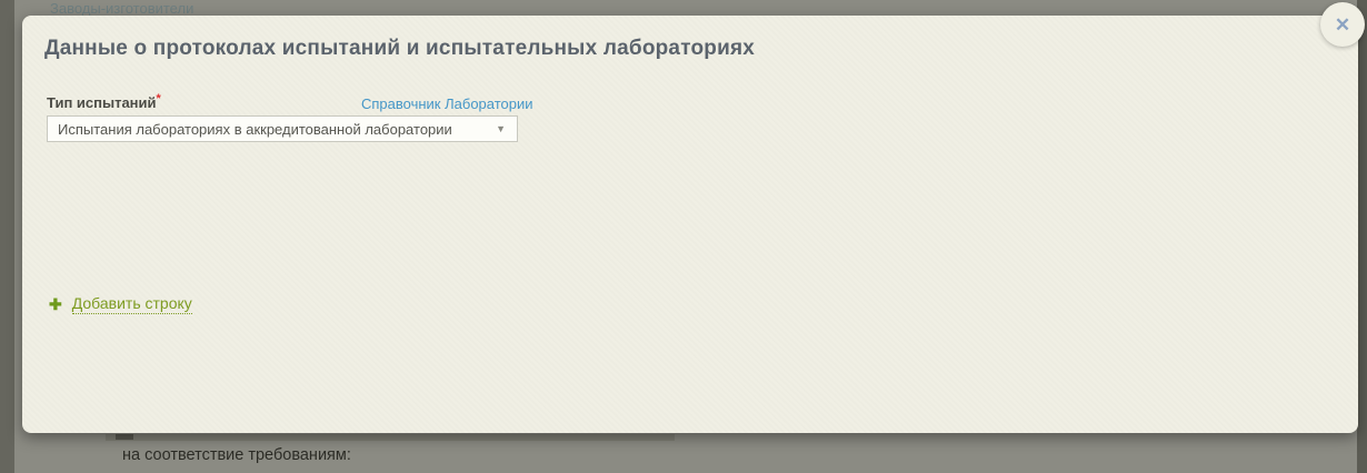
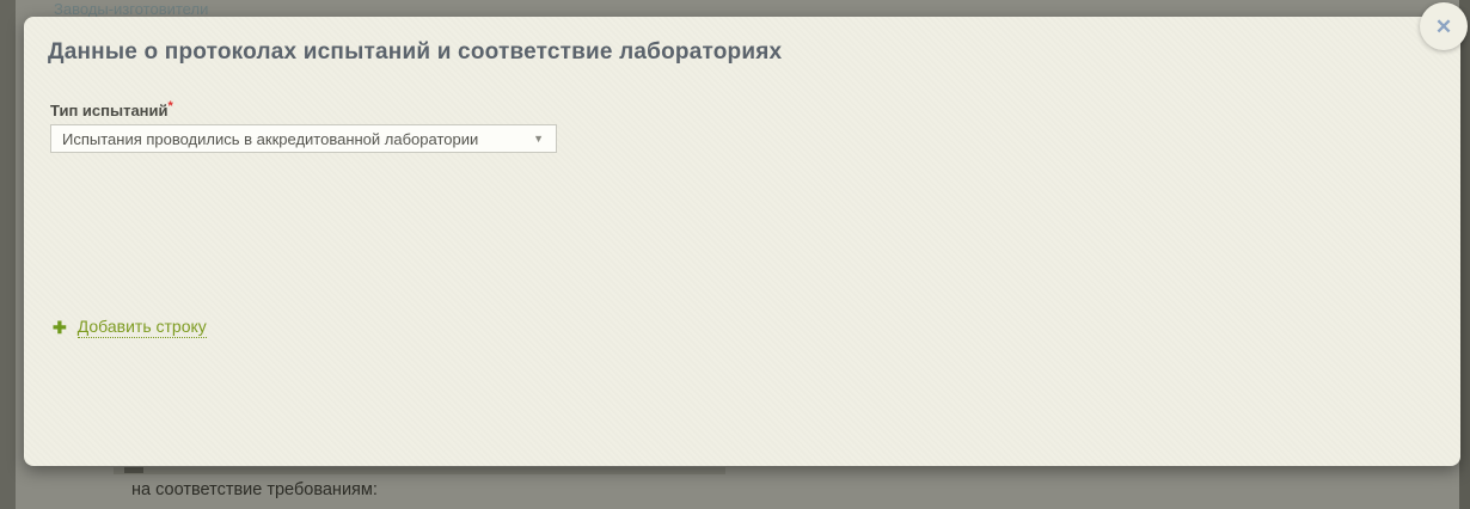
  Заводы-изготовители
  на соответствие требованиям:
- Данные о протоколах испытаний и испытательных лабораториях
+ Данные о протоколах испытаний и соответствие лабораториях
  Тип испытаний*
- Справочник Лаборатории
- Испытания лабораториях в аккредитованной лаборатории
+ Испытания проводились в аккредитованной лаборатории
  ▼
  ✚
  Добавить строку
  ✕
